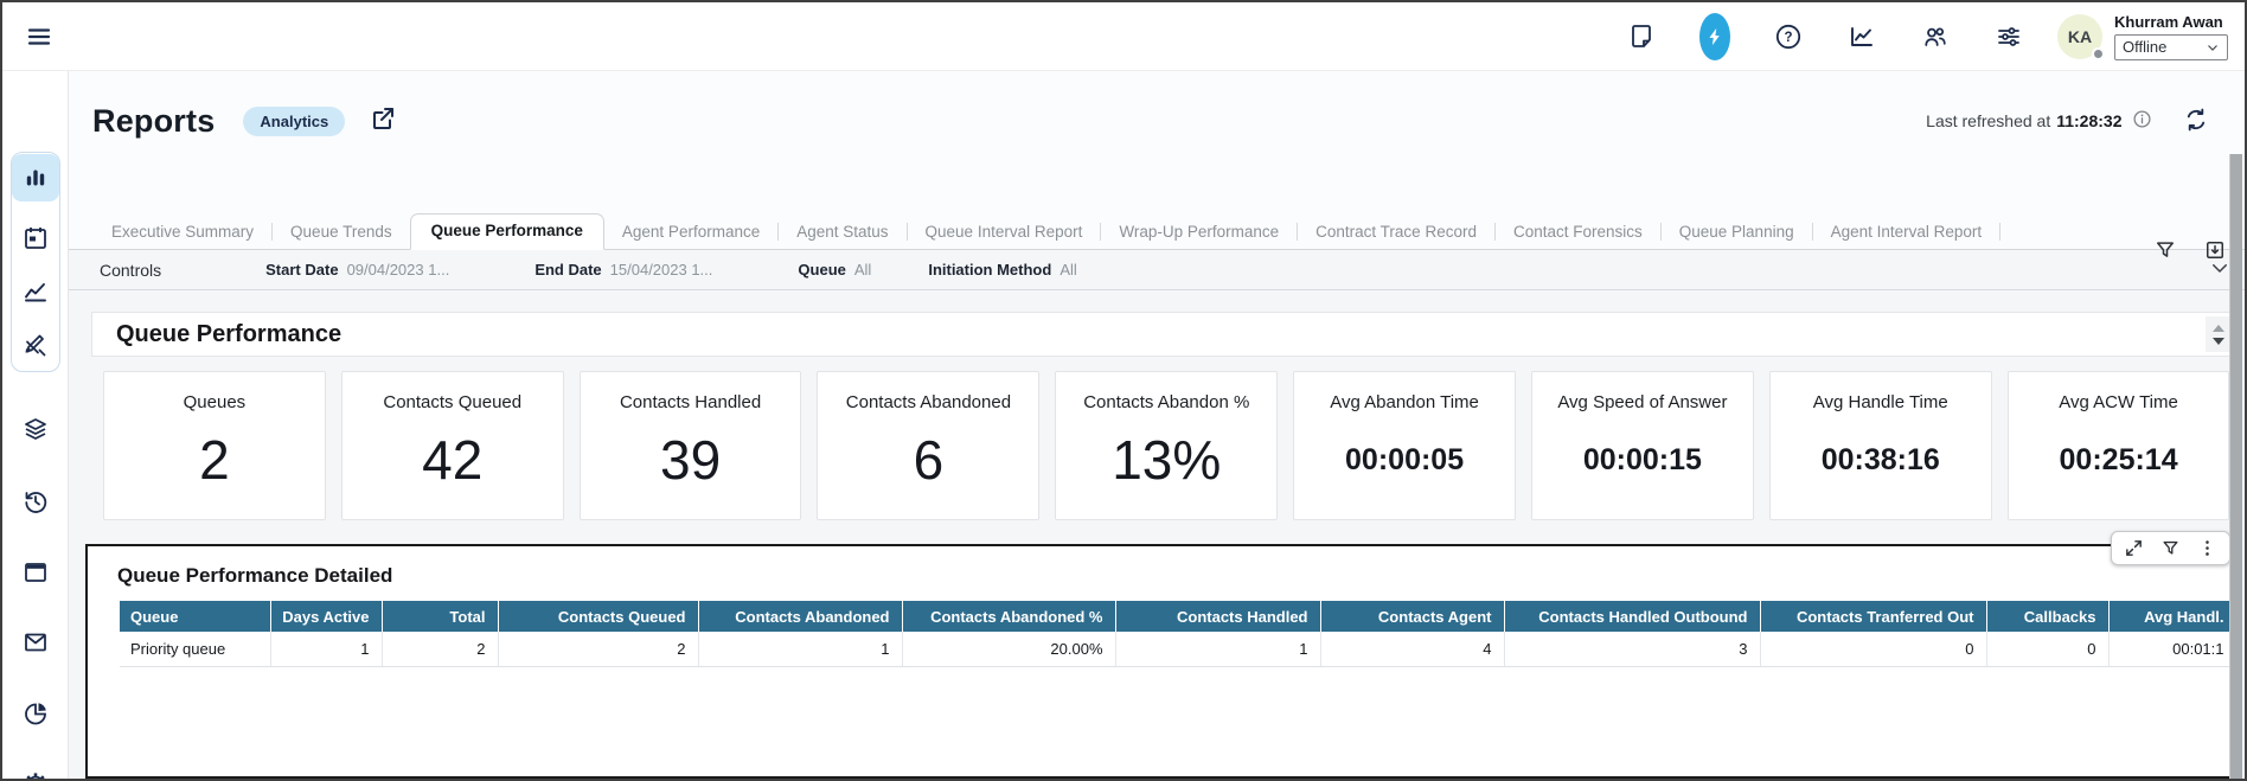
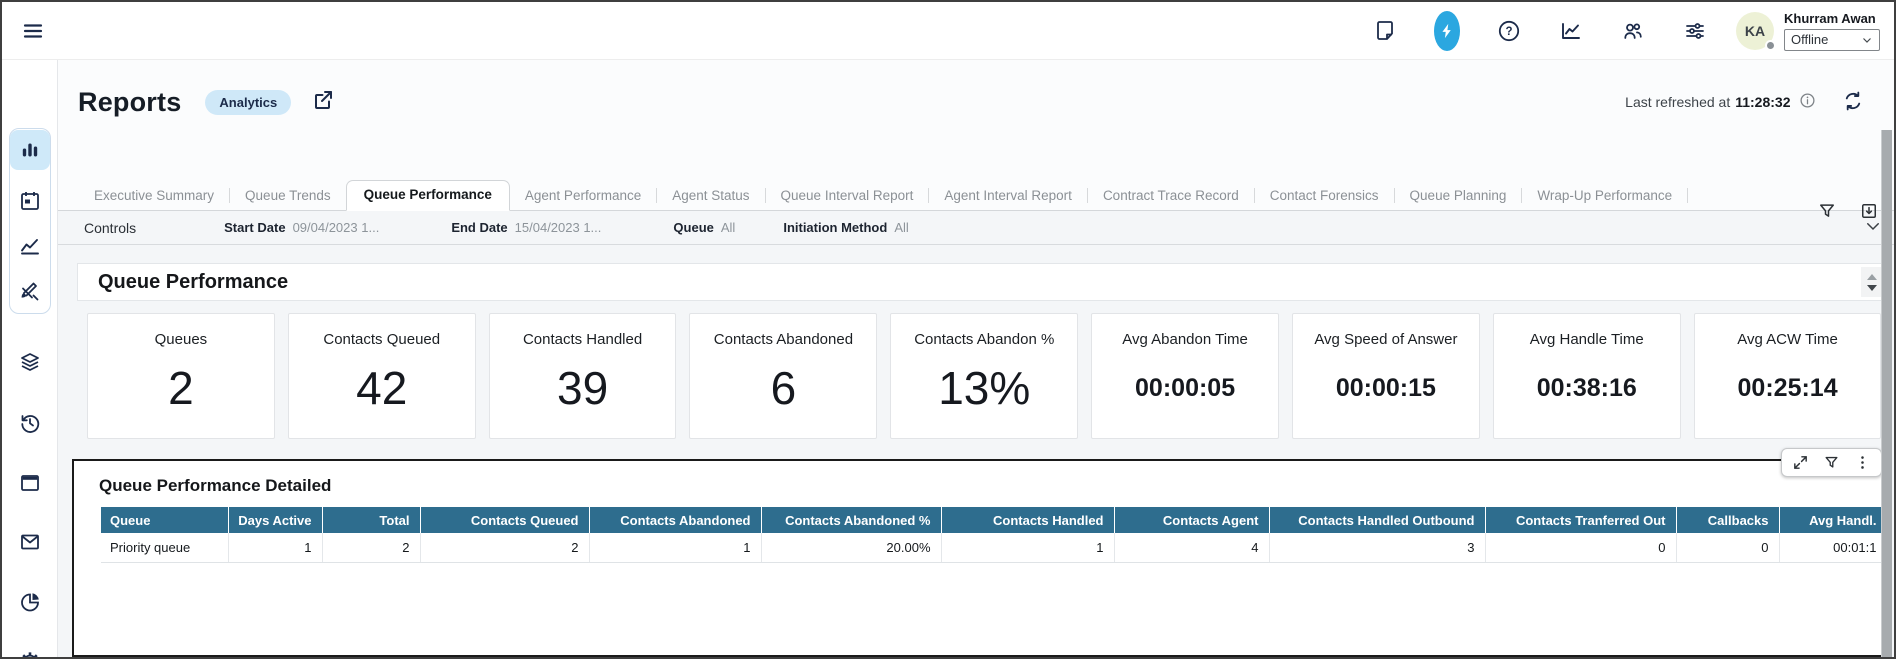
  ?
  KA
  Khurram Awan
  Offline
  Reports
  Analytics
  Last refreshed at
  11:28:32
  Executive Summary
  Queue Trends
  Queue Performance
  Agent Performance
  Agent Status
  Queue Interval Report
- Wrap-Up Performance
+ Agent Interval Report
  Contract Trace Record
  Contact Forensics
  Queue Planning
- Agent Interval Report
+ Wrap-Up Performance
  Controls
  Start Date
  09/04/2023 1...
  End Date
  15/04/2023 1...
  Queue
  All
  Initiation Method
  All
  Queue Performance
  Queues
  2
  Contacts Queued
  42
  Contacts Handled
  39
  Contacts Abandoned
  6
  Contacts Abandon %
  13%
  Avg Abandon Time
  00:00:05
  Avg Speed of Answer
  00:00:15
  Avg Handle Time
  00:38:16
  Avg ACW Time
  00:25:14
  Queue Performance Detailed
  Queue	Days Active	Total	Contacts Queued	Contacts Abandoned	Contacts Abandoned %	Contacts Handled	Contacts Agent	Contacts Handled Outbound	Contacts Tranferred Out	Callbacks	Avg Handl.
  Priority queue	1	2	2	1	20.00%	1	4	3	0	0	00:01:1
